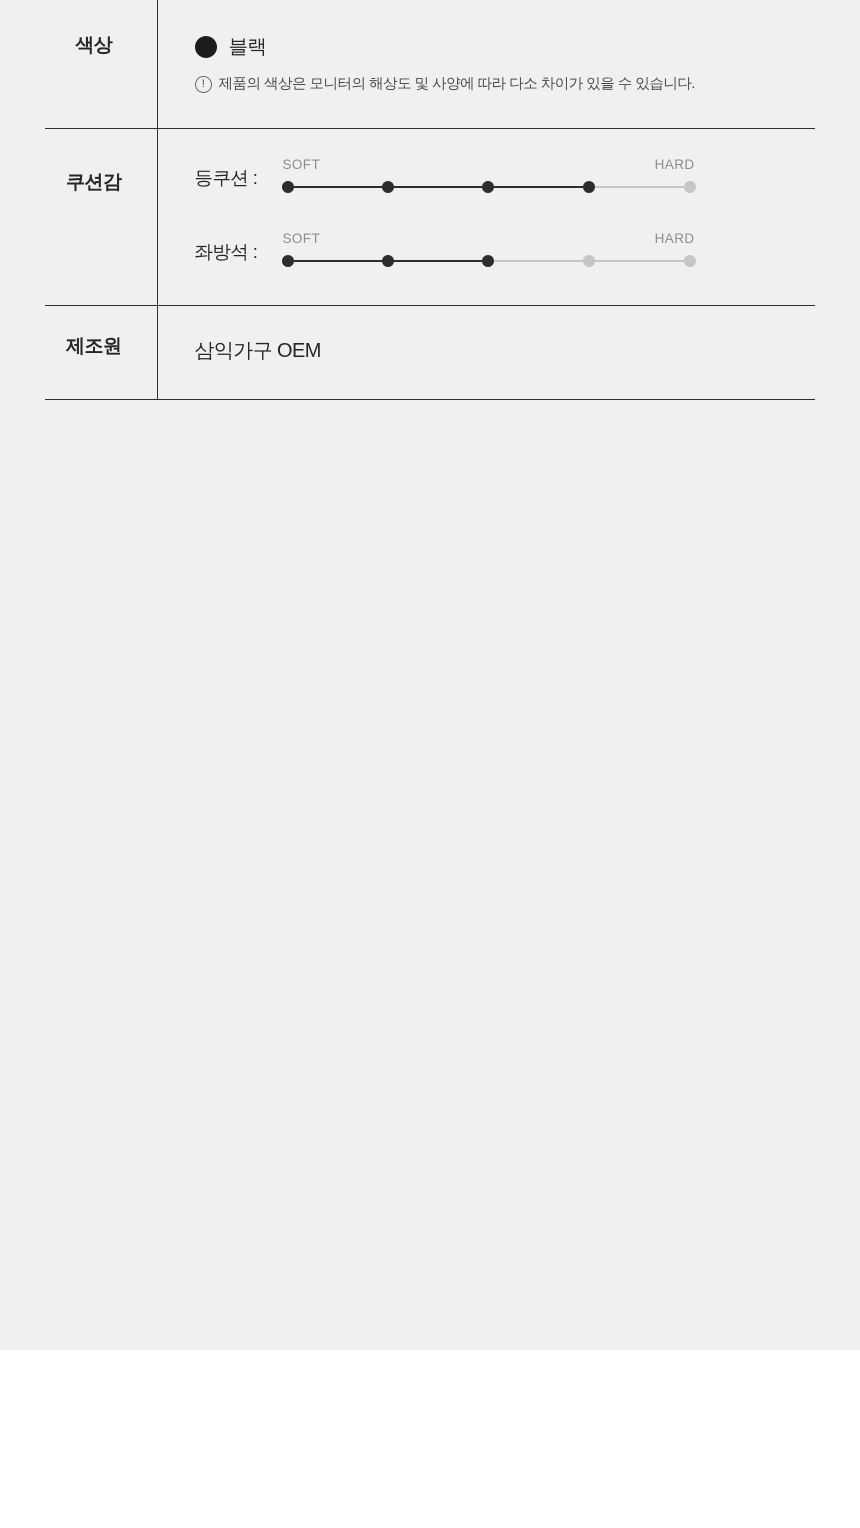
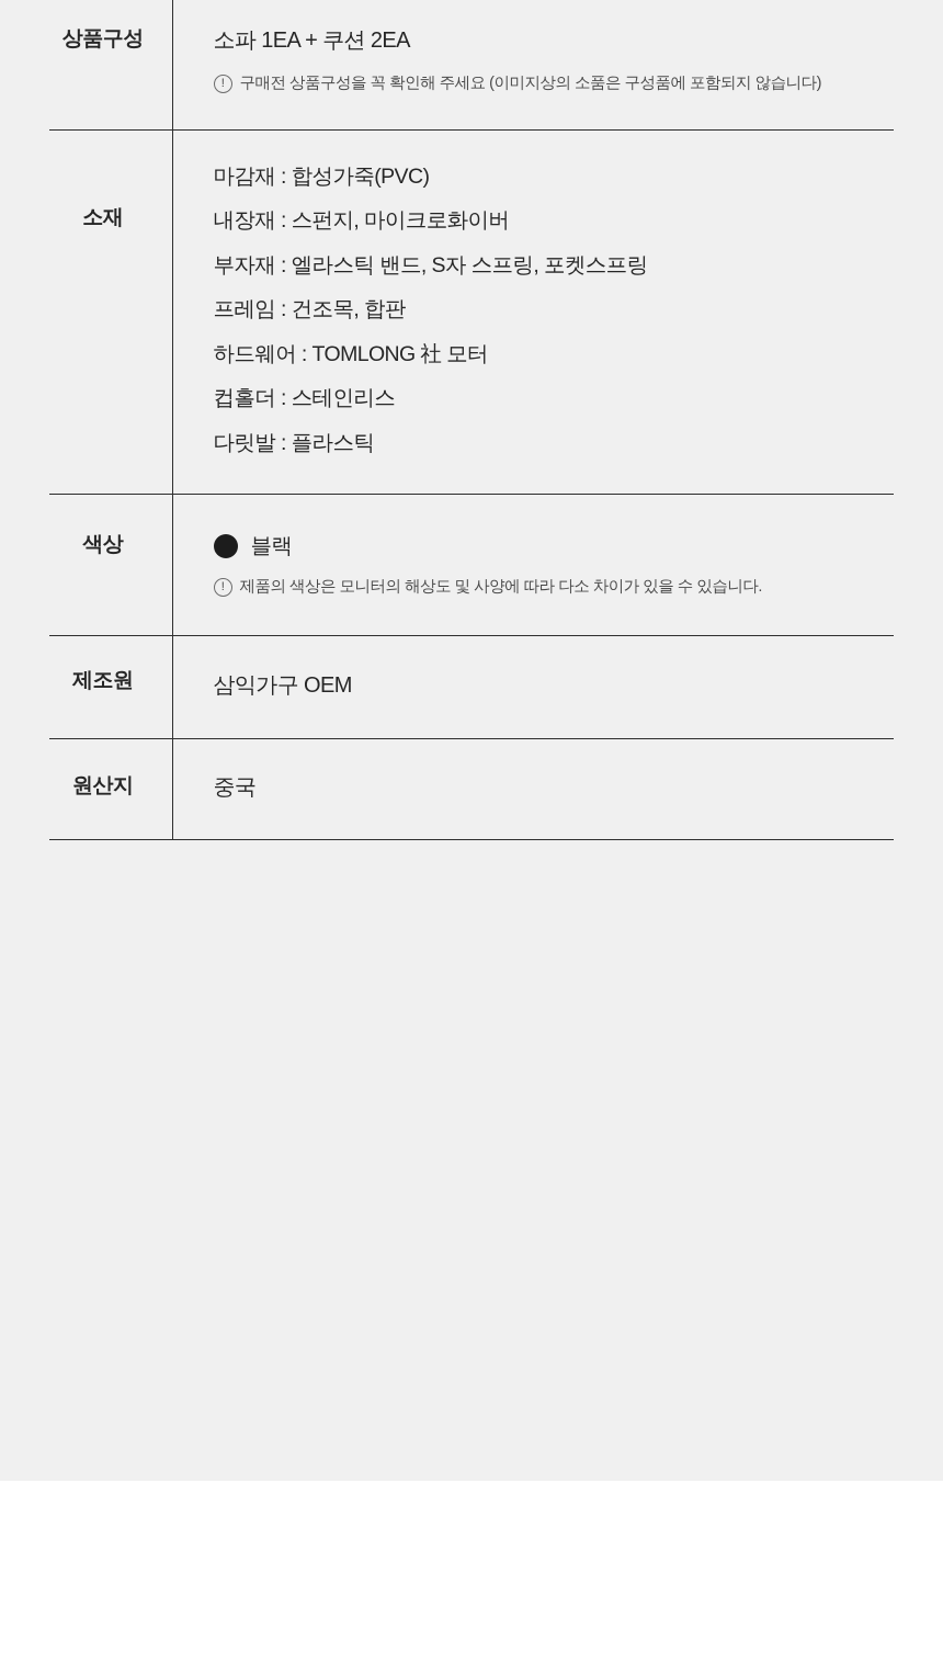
+ 상품구성	소파 1EA + 쿠션 2EA ! 구매전 상품구성을 꼭 확인해 주세요 (이미지상의 소품은 구성품에 포함되지 않습니다)
+ 소재	마감재 : 합성가죽(PVC) 내장재 : 스펀지, 마이크로화이버 부자재 : 엘라스틱 밴드, S자 스프링, 포켓스프링 프레임 : 건조목, 합판 하드웨어 : TOMLONG 社 모터 컵홀더 : 스테인리스 다릿발 : 플라스틱
  색상	블랙 ! 제품의 색상은 모니터의 해상도 및 사양에 따라 다소 차이가 있을 수 있습니다.
- 쿠션감	등쿠션 : SOFT HARD 좌방석 : SOFT HARD
  제조원	삼익가구 OEM
+ 원산지	중국
